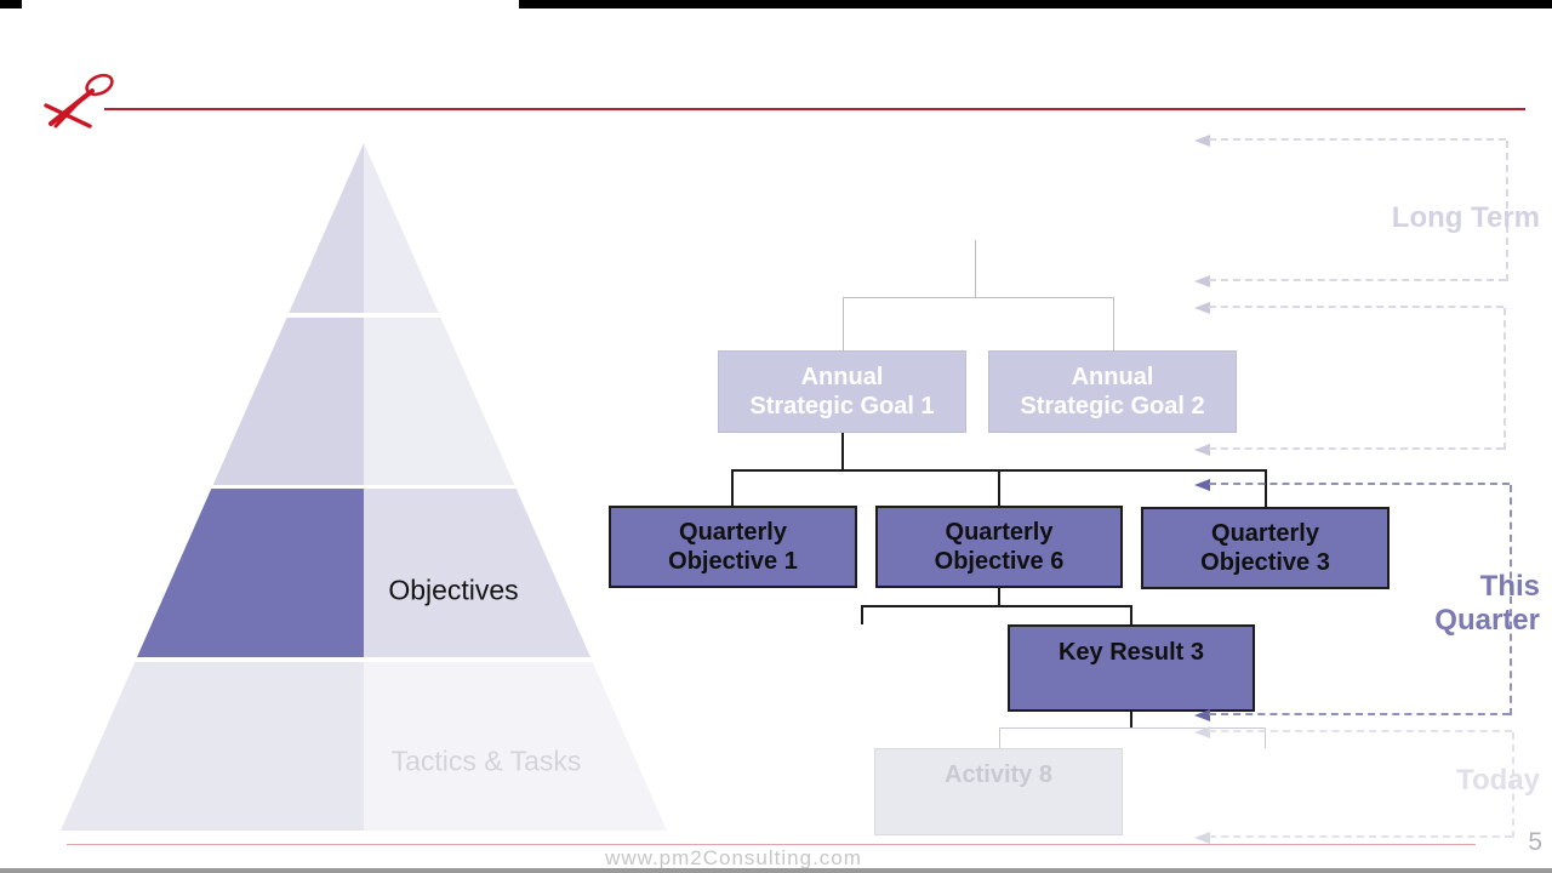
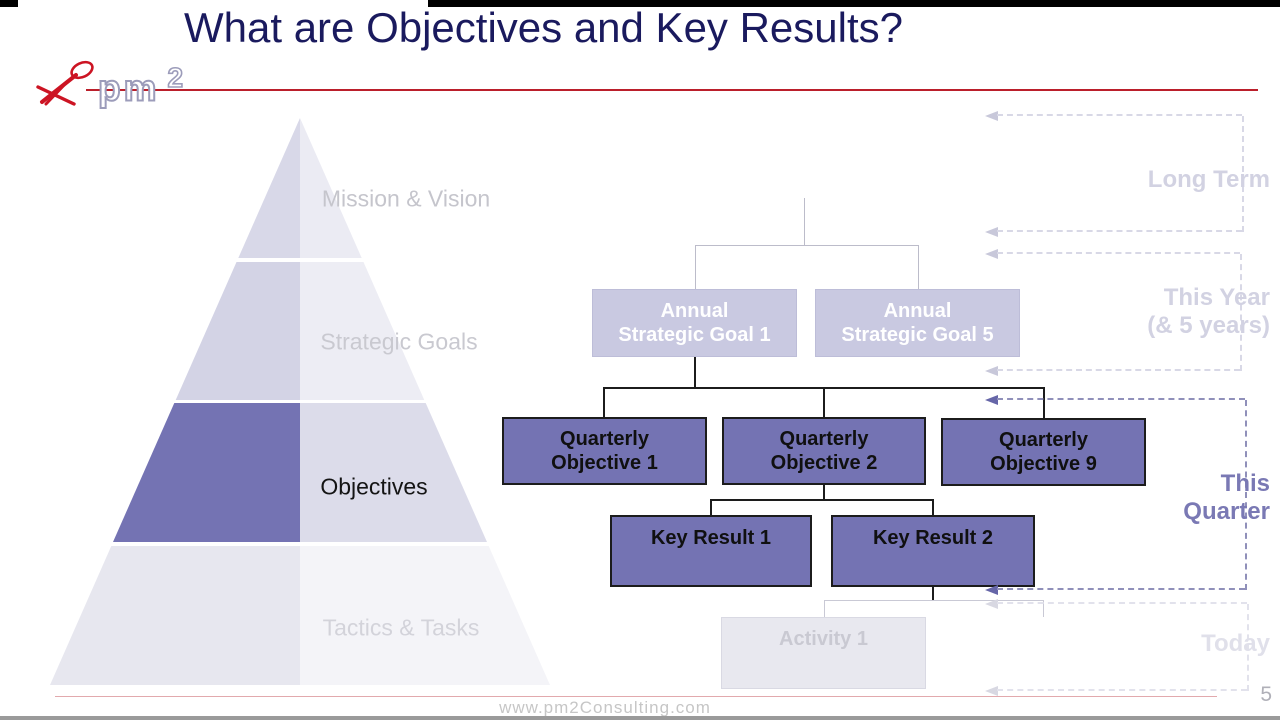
+ What are Objectives and Key Results?
+ pm 2
+ Mission & Vision
+ Strategic Goals
  Objectives
  Tactics & Tasks
  Annual
  Strategic Goal 1
  Annual
- Strategic Goal 2
+ Strategic Goal 5
  Quarterly
  Objective 1
  Quarterly
- Objective 6
+ Objective 2
  Quarterly
- Objective 3
+ Objective 9
+ Key Result 1
- Key Result 3
+ Key Result 2
- Activity 8
+ Activity 1
  Long Term
+ This Year
+ (& 5 years)
  This
  Quarter
  Today
  www.pm2Consulting.com
  5
